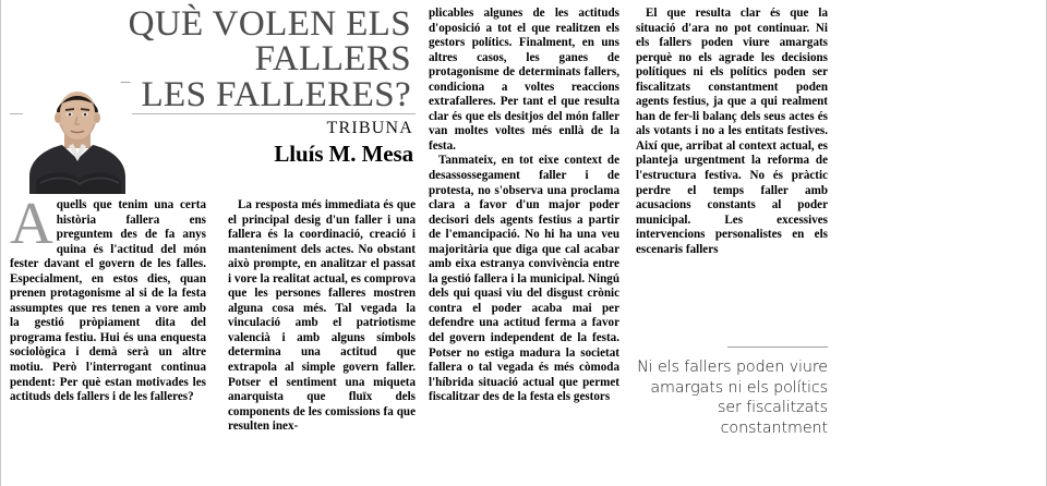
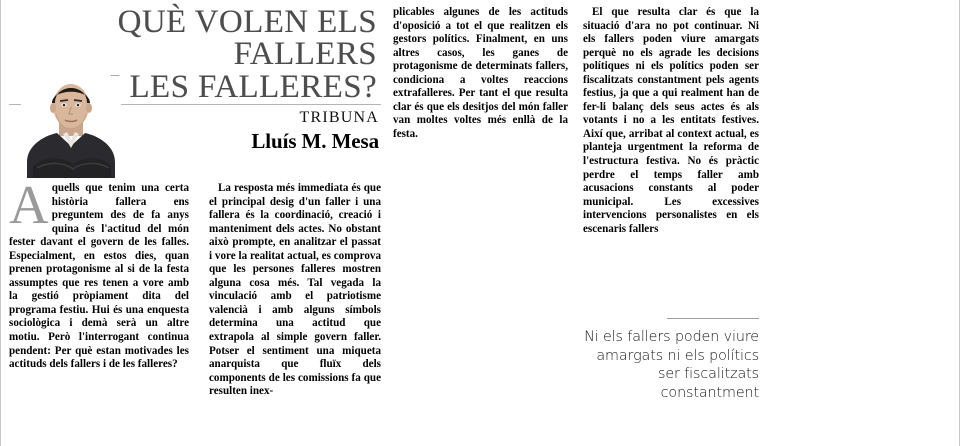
  QUÈ VOLEN ELS FALLERS
  LES FALLERES?
  TRIBUNA
  Lluís M. Mesa
  A
  quells que tenim una certa història fallera ens preguntem des de fa anys quina és l'actitud del món fester davant el govern de les falles. Especialment, en estos dies, quan prenen protagonisme al si de la festa assumptes que res tenen a vore amb la gestió pròpiament dita del programa festiu. Hui és una enquesta sociològica i demà serà un altre motiu. Però l'interrogant continua pendent: Per què estan motivades les actituds dels fallers i de les falleres?
  La resposta més immediata és que el principal desig d'un faller i una fallera és la coordinació, creació i manteniment dels actes. No obstant això prompte, en analitzar el passat i vore la realitat actual, es comprova que les persones falleres mostren alguna cosa més. Tal vegada la vinculació amb el patriotisme valencià i amb alguns símbols determina una actitud que extrapola al simple govern faller. Potser el sentiment una miqueta anarquista que fluïx dels components de les comissions fa que resulten inex-
  plicables algunes de les actituds d'oposició a tot el que realitzen els gestors polítics. Finalment, en uns altres casos, les ganes de protagonisme de determinats fallers, condiciona a voltes reaccions extrafalleres. Per tant el que resulta clar és que els desitjos del món faller van moltes voltes més enllà de la festa.
- Tanmateix, en tot eixe context de desassossegament faller i de protesta, no s'observa una proclama clara a favor d'un major poder decisori dels agents festius a partir de l'emancipació. No hi ha una veu majoritària que diga que cal acabar amb eixa estranya convivència entre la gestió fallera i la municipal. Ningú dels qui quasi viu del disgust crònic contra el poder acaba mai per defendre una actitud ferma a favor del govern independent de la festa. Potser no estiga madura la societat fallera o tal vegada és més còmoda l'híbrida situació actual que permet fiscalitzar des de la festa els gestors
- El que resulta clar és que la situació d'ara no pot continuar. Ni els fallers poden viure amargats perquè no els agrade les decisions polítiques ni els polítics poden ser fiscalitzats constantment poden agents festius, ja que a qui realment han de fer-li balanç dels seus actes és als votants i no a les entitats festives. Així que, arribat al context actual, es planteja urgentment la reforma de l'estructura festiva. No és pràctic perdre el temps faller amb acusacions constants al poder municipal. Les excessives intervencions personalistes en els escenaris fallers
+ El que resulta clar és que la situació d'ara no pot continuar. Ni els fallers poden viure amargats perquè no els agrade les decisions polítiques ni els polítics poden ser fiscalitzats constantment pels agents festius, ja que a qui realment han de fer-li balanç dels seus actes és als votants i no a les entitats festives. Així que, arribat al context actual, es planteja urgentment la reforma de l'estructura festiva. No és pràctic perdre el temps faller amb acusacions constants al poder municipal. Les excessives intervencions personalistes en els escenaris fallers
  Ni els fallers poden viure amargats ni els polítics ser fiscalitzats constantment
